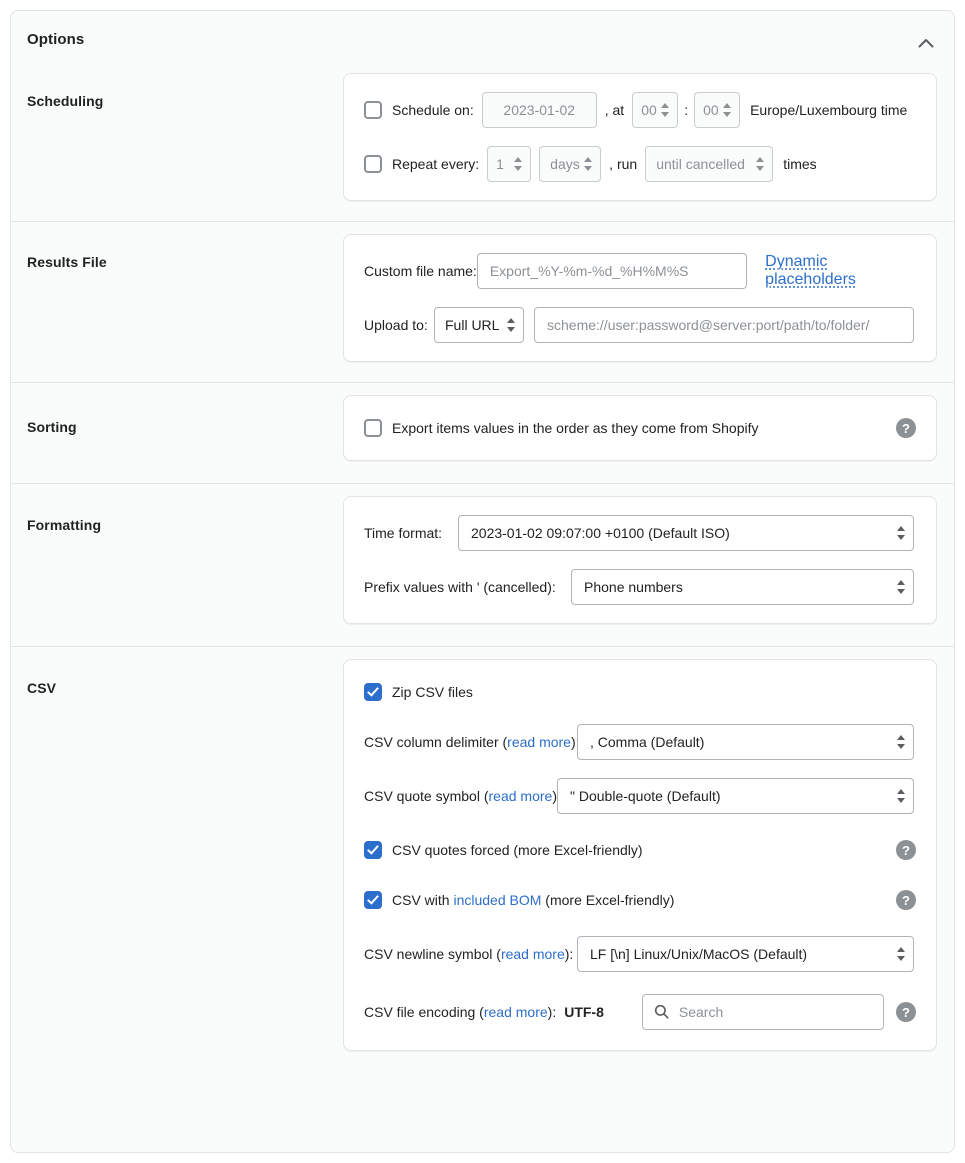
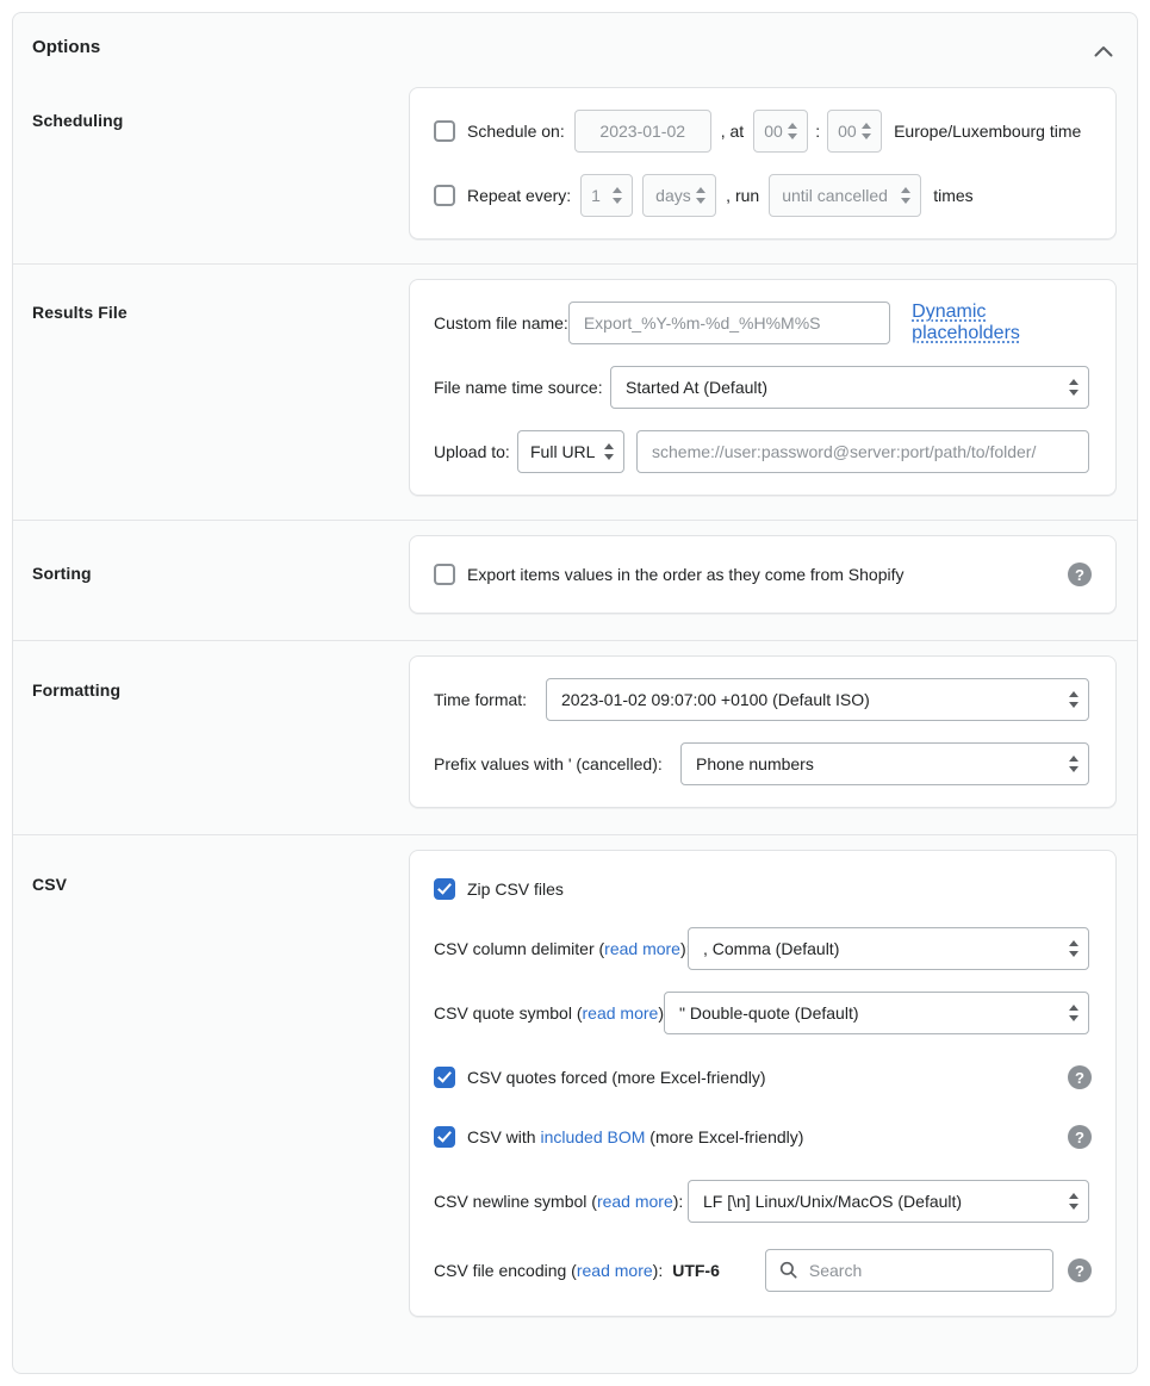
  Options
  Scheduling
  Schedule on:
  2023-01-02
  , at
  00
  :
  00
  Europe/Luxembourg time
  Repeat every:
  1
  days
  , run
  until cancelled
  times
  Results File
  Custom file name:
  Export_%Y-%m-%d_%H%M%S
  Dynamic placeholders
+ File name time source:
+ Started At (Default)
  Upload to:
  Full URL
  scheme://user:password@server:port/path/to/folder/
  Sorting
  Export items values in the order as they come from Shopify
  ?
  Formatting
  Time format:
  2023-01-02 09:07:00 +0100 (Default ISO)
  Prefix values with ' (cancelled):
  Phone numbers
  CSV
  Zip CSV files
  CSV column delimiter (read more)
  , Comma (Default)
  CSV quote symbol (read more)
  " Double-quote (Default)
  CSV quotes forced (more Excel-friendly)
  ?
  CSV with included BOM (more Excel-friendly)
  ?
  CSV newline symbol (read more):
  LF [\n] Linux/Unix/MacOS (Default)
  CSV file encoding (read more):
- UTF-8
+ UTF-6
  Search
  ?
